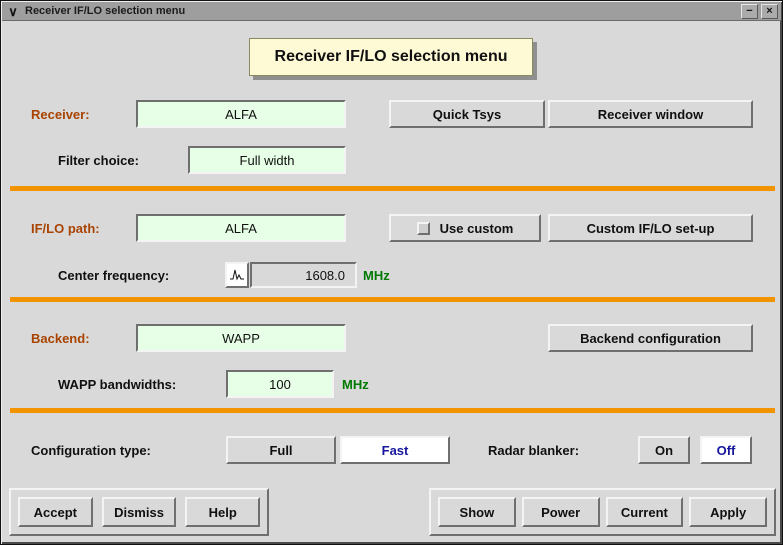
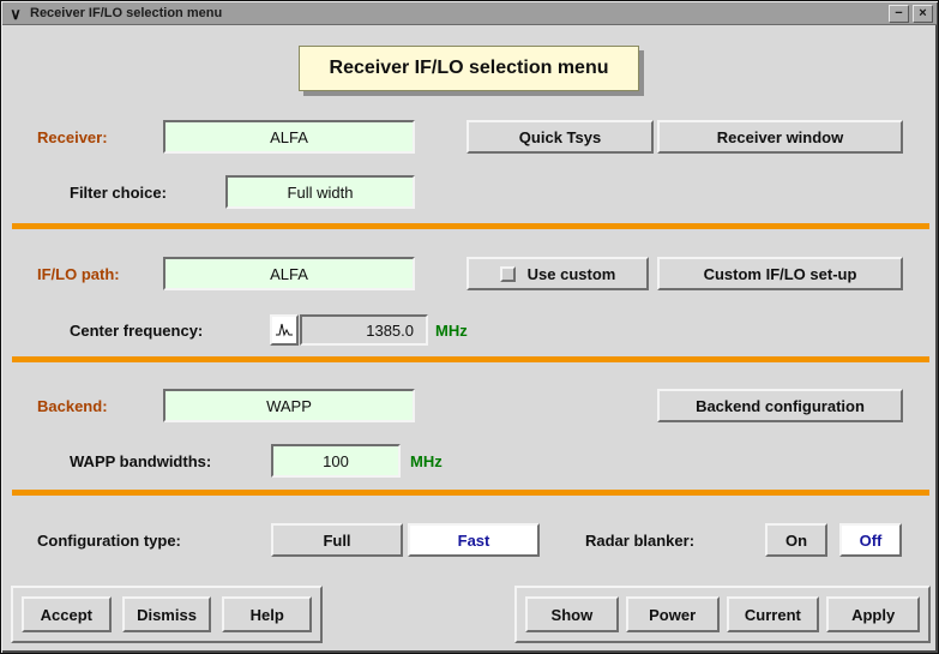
  ∨
  Receiver IF/LO selection menu
  −
  ×
  Receiver IF/LO selection menu
  Receiver:
  ALFA
  Quick Tsys
  Receiver window
  Filter choice:
  Full width
  IF/LO path:
  ALFA
  Use custom
  Custom IF/LO set-up
  Center frequency:
- 1608.0
+ 1385.0
  MHz
  Backend:
  WAPP
  Backend configuration
  WAPP bandwidths:
  100
  MHz
  Configuration type:
  Full
  Fast
  Radar blanker:
  On
  Off
  Accept
  Dismiss
  Help
  Show
  Power
  Current
  Apply
